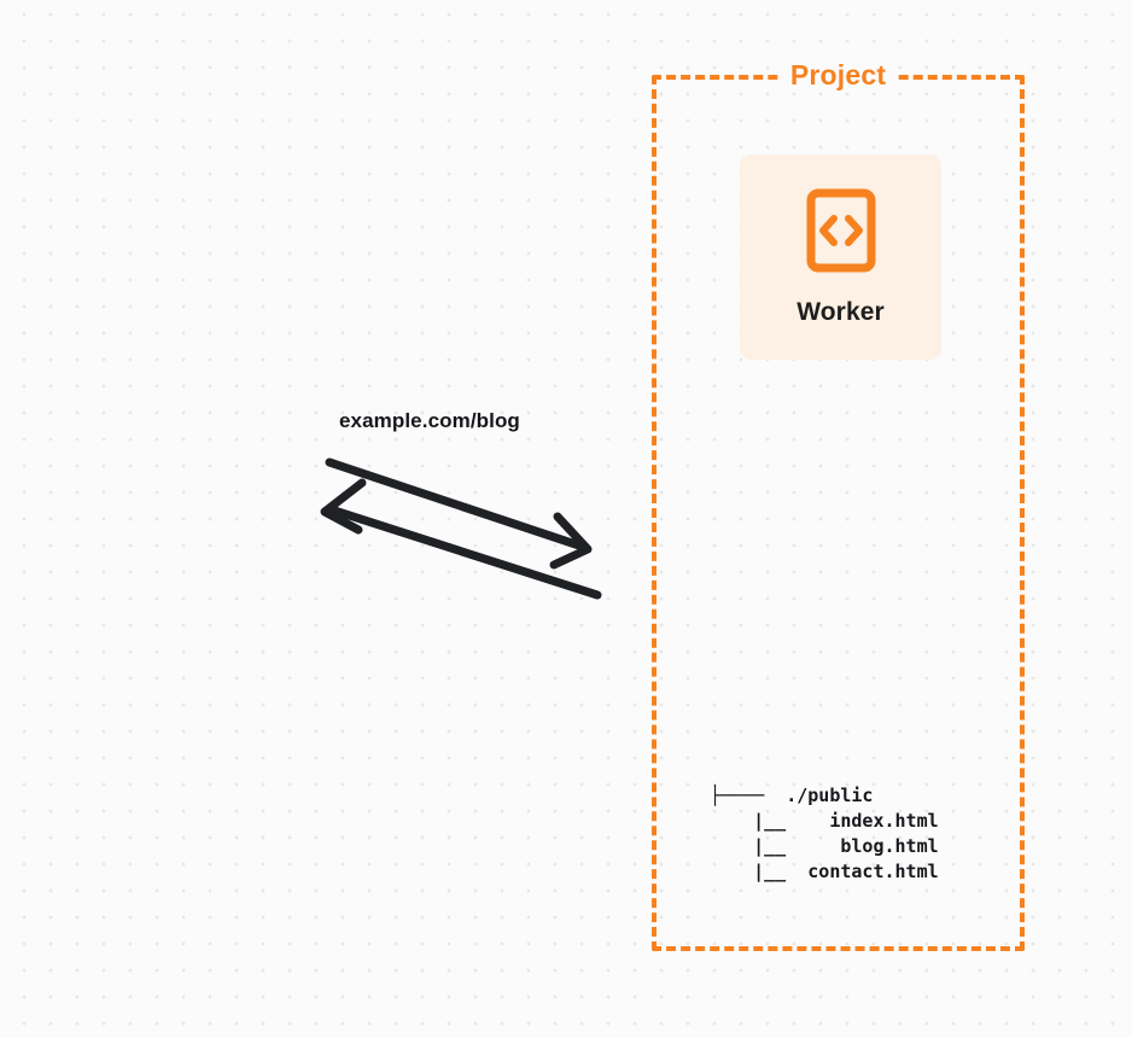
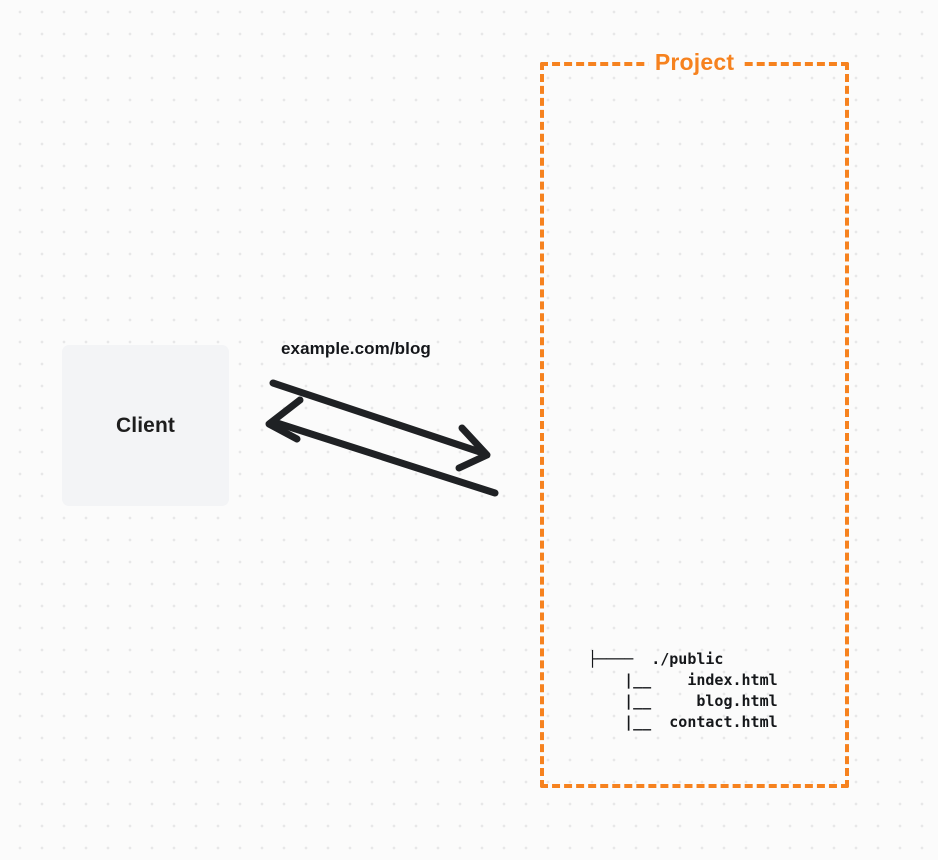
+ Client
  example.com/blog
  Project
- Worker
  ├──── ./public
  |__ index.html
  |__ blog.html
  |__ contact.html
